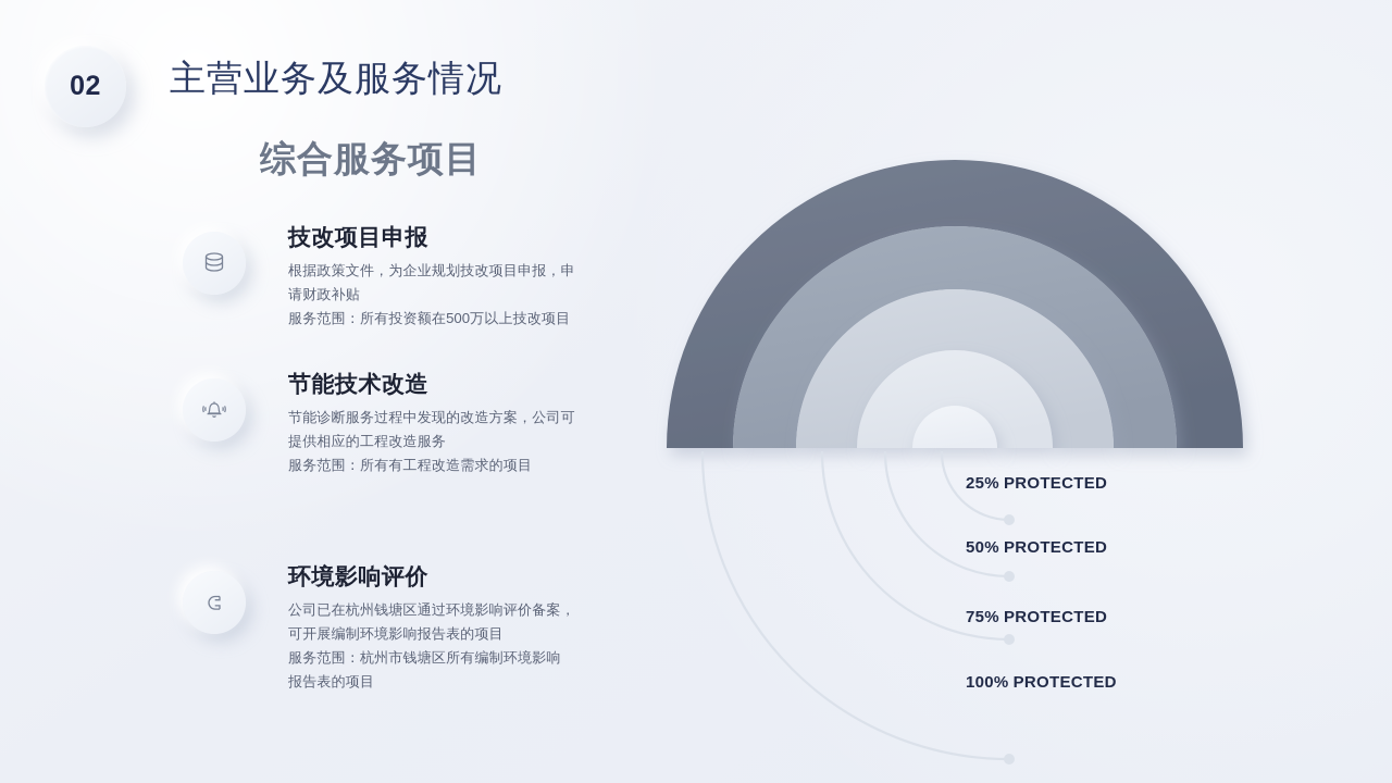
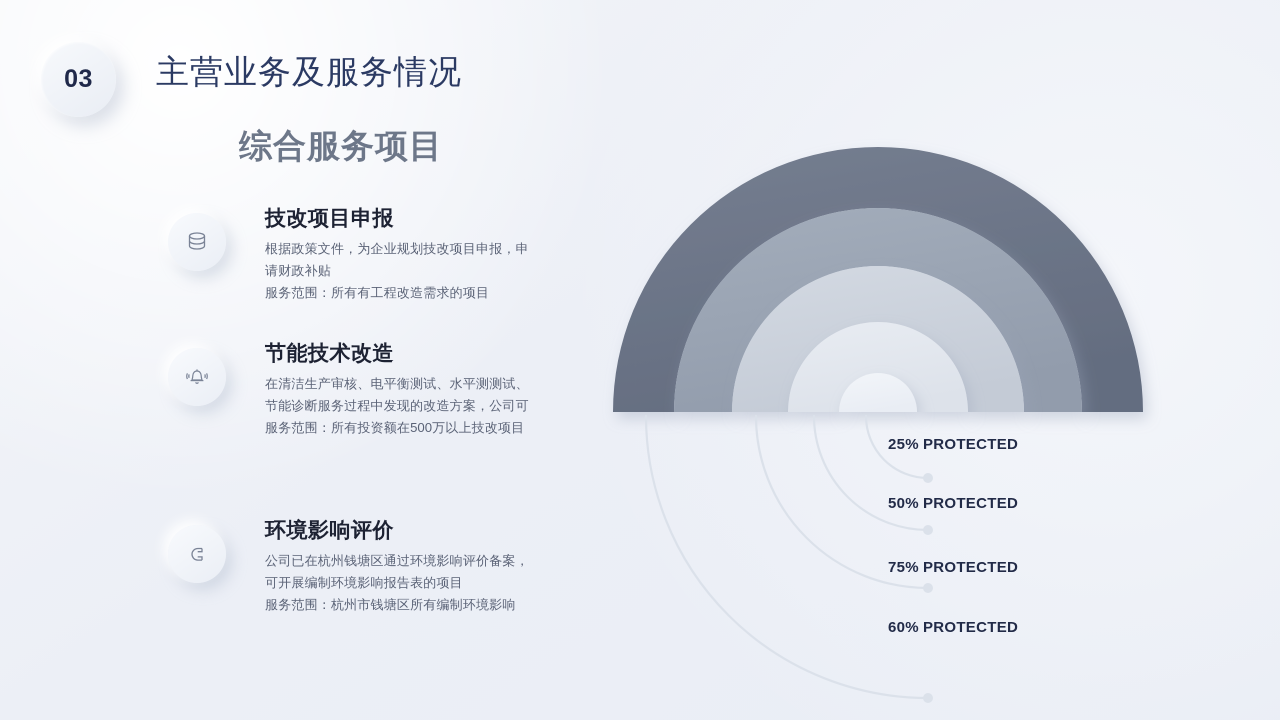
- 02
+ 03
  主营业务及服务情况
  综合服务项目
  技改项目申报
  根据政策文件，为企业规划技改项目申报，申
  请财政补贴
- 服务范围：所有投资额在500万以上技改项目
+ 服务范围：所有有工程改造需求的项目
  节能技术改造
+ 在清洁生产审核、电平衡测试、水平测测试、
  节能诊断服务过程中发现的改造方案，公司可
- 提供相应的工程改造服务
- 服务范围：所有有工程改造需求的项目
+ 服务范围：所有投资额在500万以上技改项目
  环境影响评价
  公司已在杭州钱塘区通过环境影响评价备案，
  可开展编制环境影响报告表的项目
  服务范围：杭州市钱塘区所有编制环境影响
- 报告表的项目
  25% PROTECTED
  50% PROTECTED
  75% PROTECTED
- 100% PROTECTED
+ 60% PROTECTED
